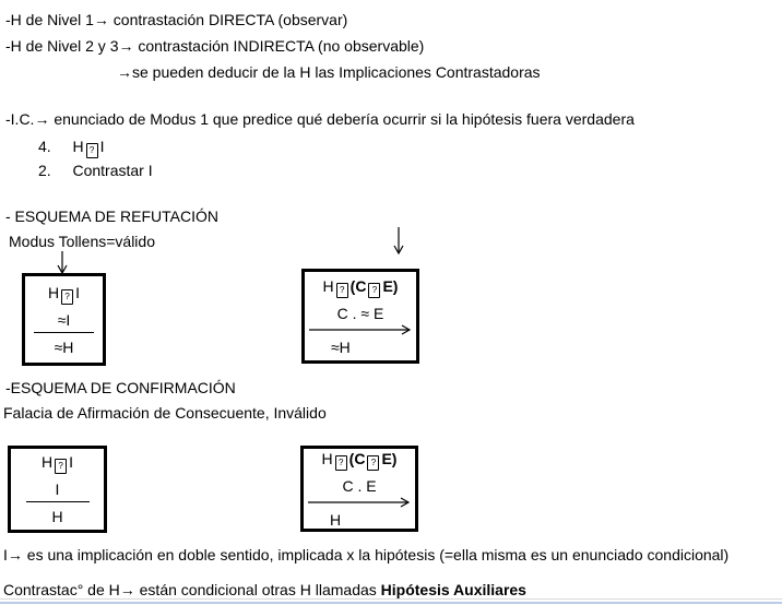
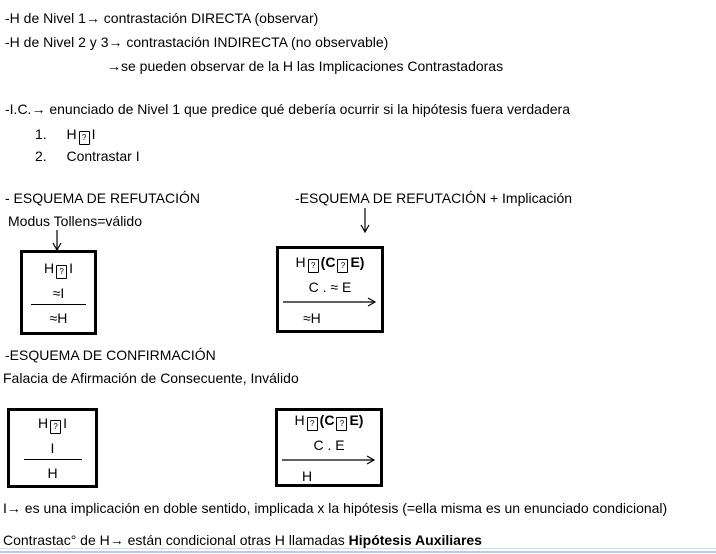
  -H de Nivel 1→ contrastación DIRECTA (observar)
  -H de Nivel 2 y 3→ contrastación INDIRECTA (no observable)
- →se pueden deducir de la H las Implicaciones Contrastadoras
+ →se pueden observar de la H las Implicaciones Contrastadoras
- -I.C.→ enunciado de Modus 1 que predice qué debería ocurrir si la hipótesis fuera verdadera
+ -I.C.→ enunciado de Nivel 1 que predice qué debería ocurrir si la hipótesis fuera verdadera
- 4. H ? I
+ 1. H ? I
  2. Contrastar I
  - ESQUEMA DE REFUTACIÓN
+ -ESQUEMA DE REFUTACIÓN + Implicación
  Modus Tollens=válido
  H ? I
  ≈I
  ≈H
  H ? (C ? E)
  C . ≈ E
  ≈H
  -ESQUEMA DE CONFIRMACIÓN
  Falacia de Afirmación de Consecuente, Inválido
  H ? I
  I
  H
  H ? (C ? E)
  C . E
  H
  I→ es una implicación en doble sentido, implicada x la hipótesis (=ella misma es un enunciado condicional)
  Contrastac° de H→ están condicional otras H llamadas Hipótesis Auxiliares
